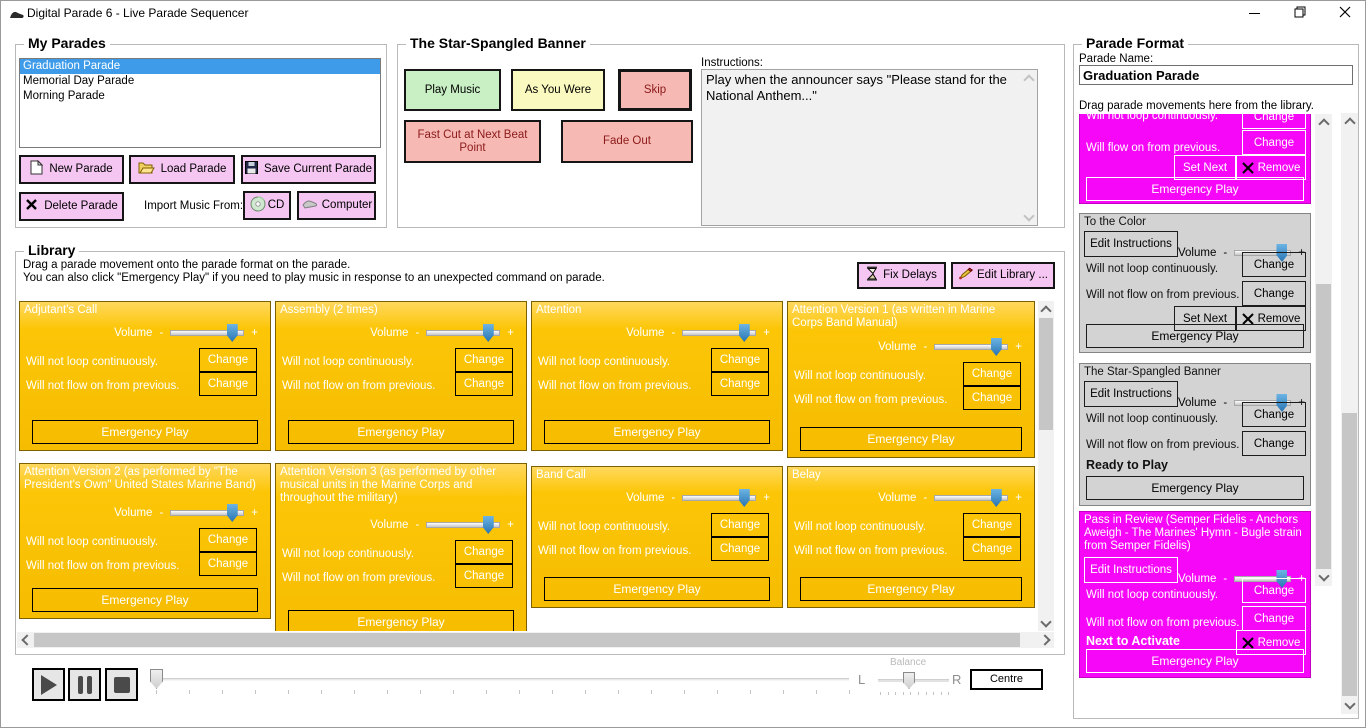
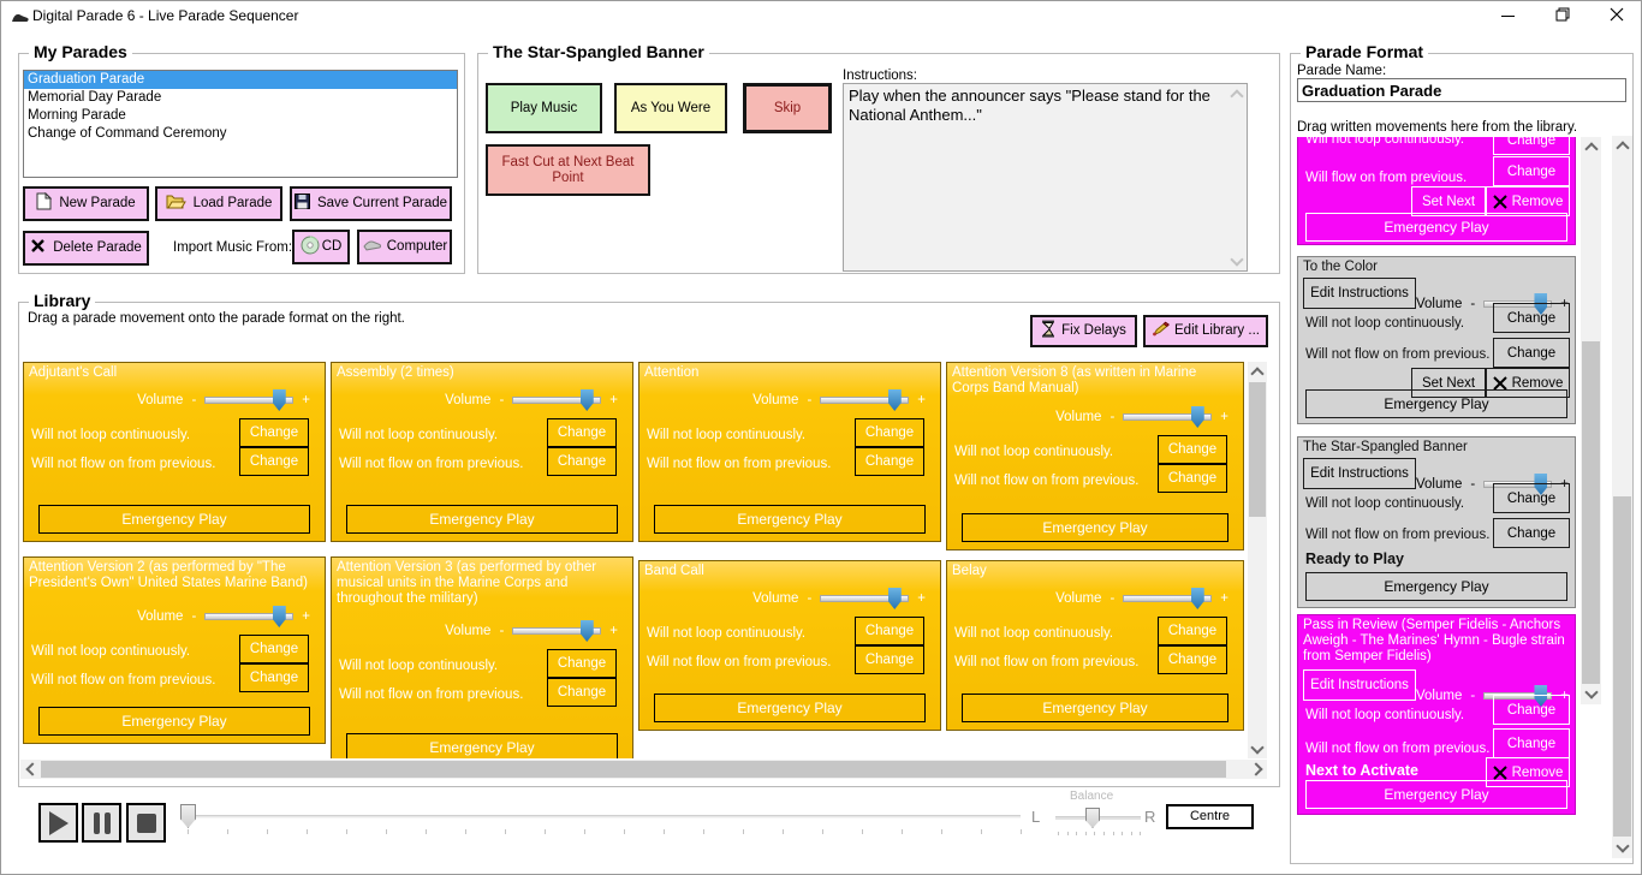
  Digital Parade 6 - Live Parade Sequencer
  My Parades
  Graduation Parade
  Memorial Day Parade
  Morning Parade
+ Change of Command Ceremony
  New Parade
  Load Parade
  Save Current Parade
  Delete Parade
  Import Music From:
  CD
  Computer
  The Star-Spangled Banner
  Play Music
  As You Were
  Skip
  Fast Cut at Next Beat Point
- Fade Out
  Instructions:
  Play when the announcer says "Please stand for the National Anthem..."
  Library
- Drag a parade movement onto the parade format on the parade.
+ Drag a parade movement onto the parade format on the right.
- You can also click "Emergency Play" if you need to play music in response to an unexpected command on parade.
  Fix Delays
  Edit Library ...
  Adjutant's Call
  Volume
  -
  +
  Will not loop continuously.
  Change
  Will not flow on from previous.
  Change
  Emergency Play
  Assembly (2 times)
  Volume
  -
  +
  Will not loop continuously.
  Change
  Will not flow on from previous.
  Change
  Emergency Play
  Attention
  Volume
  -
  +
  Will not loop continuously.
  Change
  Will not flow on from previous.
  Change
  Emergency Play
- Attention Version 1 (as written in Marine Corps Band Manual)
+ Attention Version 8 (as written in Marine Corps Band Manual)
  Volume
  -
  +
  Will not loop continuously.
  Change
  Will not flow on from previous.
  Change
  Emergency Play
  Attention Version 2 (as performed by "The President's Own" United States Marine Band)
  Volume
  -
  +
  Will not loop continuously.
  Change
  Will not flow on from previous.
  Change
  Emergency Play
  Attention Version 3 (as performed by other musical units in the Marine Corps and throughout the military)
  Volume
  -
  +
  Will not loop continuously.
  Change
  Will not flow on from previous.
  Change
  Emergency Play
  Band Call
  Volume
  -
  +
  Will not loop continuously.
  Change
  Will not flow on from previous.
  Change
  Emergency Play
  Belay
  Volume
  -
  +
  Will not loop continuously.
  Change
  Will not flow on from previous.
  Change
  Emergency Play
  Parade Format
  Parade Name:
  Graduation Parade
- Drag parade movements here from the library.
+ Drag written movements here from the library.
  Will not loop continuously.
  Change
  Will flow on from previous.
  Change
  Set Next
  Remove
  Emergency Play
  To the Color
  Edit Instructions
  Volume
  -
  +
  Will not loop continuously.
  Change
  Will not flow on from previous.
  Change
  Set Next
  Remove
  Emergency Play
  The Star-Spangled Banner
  Edit Instructions
  Volume
  -
  +
  Will not loop continuously.
  Change
  Will not flow on from previous.
  Change
  Ready to Play
  Emergency Play
  Pass in Review (Semper Fidelis - Anchors Aweigh - The Marines' Hymn - Bugle strain from Semper Fidelis)
  Edit Instructions
  Volume
  -
  +
  Will not loop continuously.
  Change
  Will not flow on from previous.
  Change
  Remove
  Next to Activate
  Emergency Play
  Balance
  L
  R
  Centre
